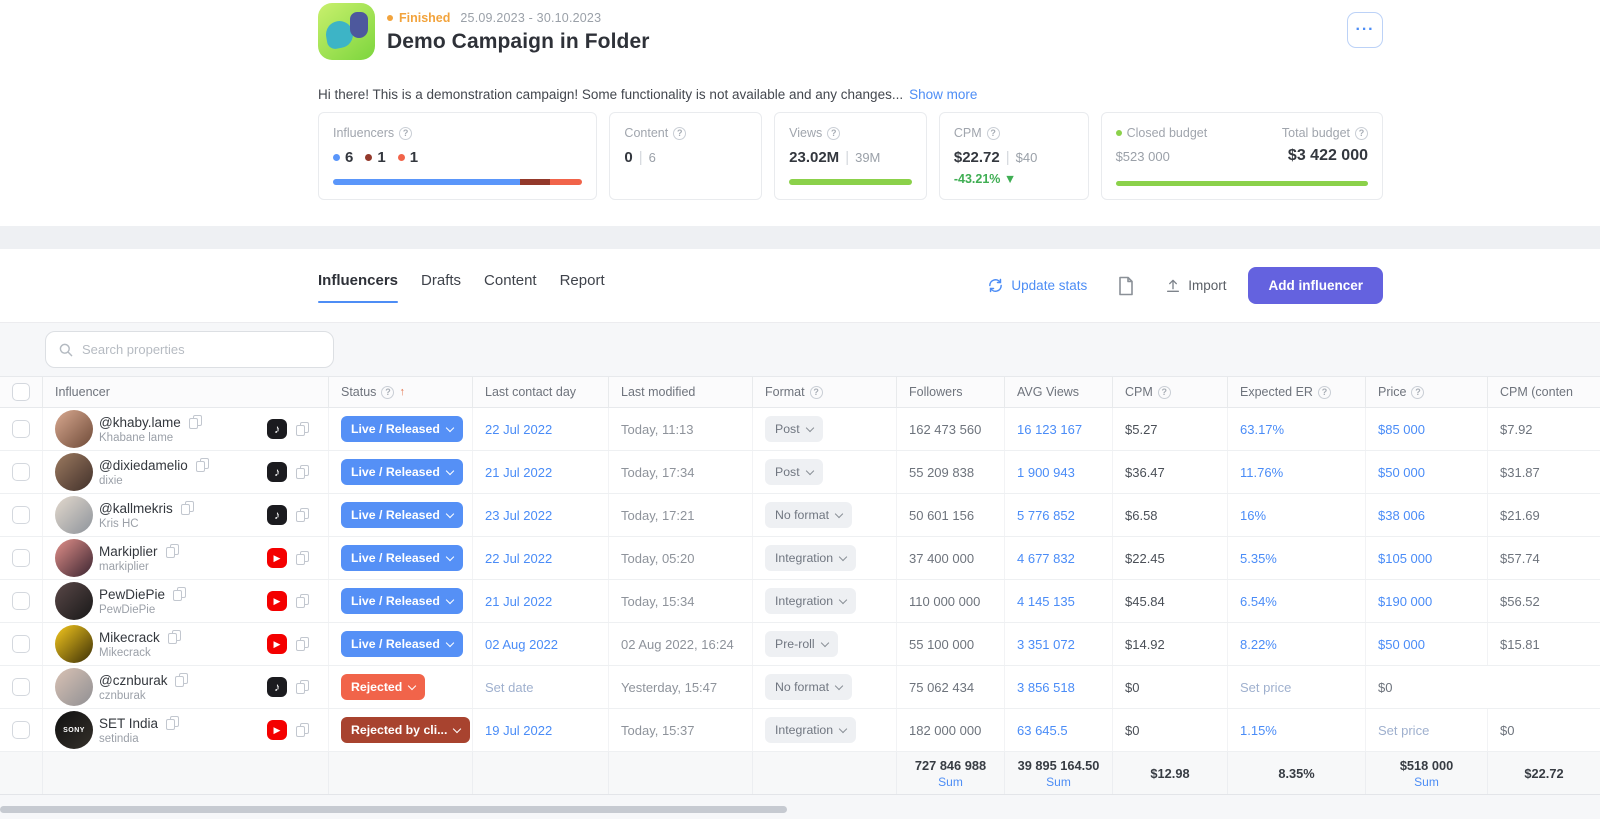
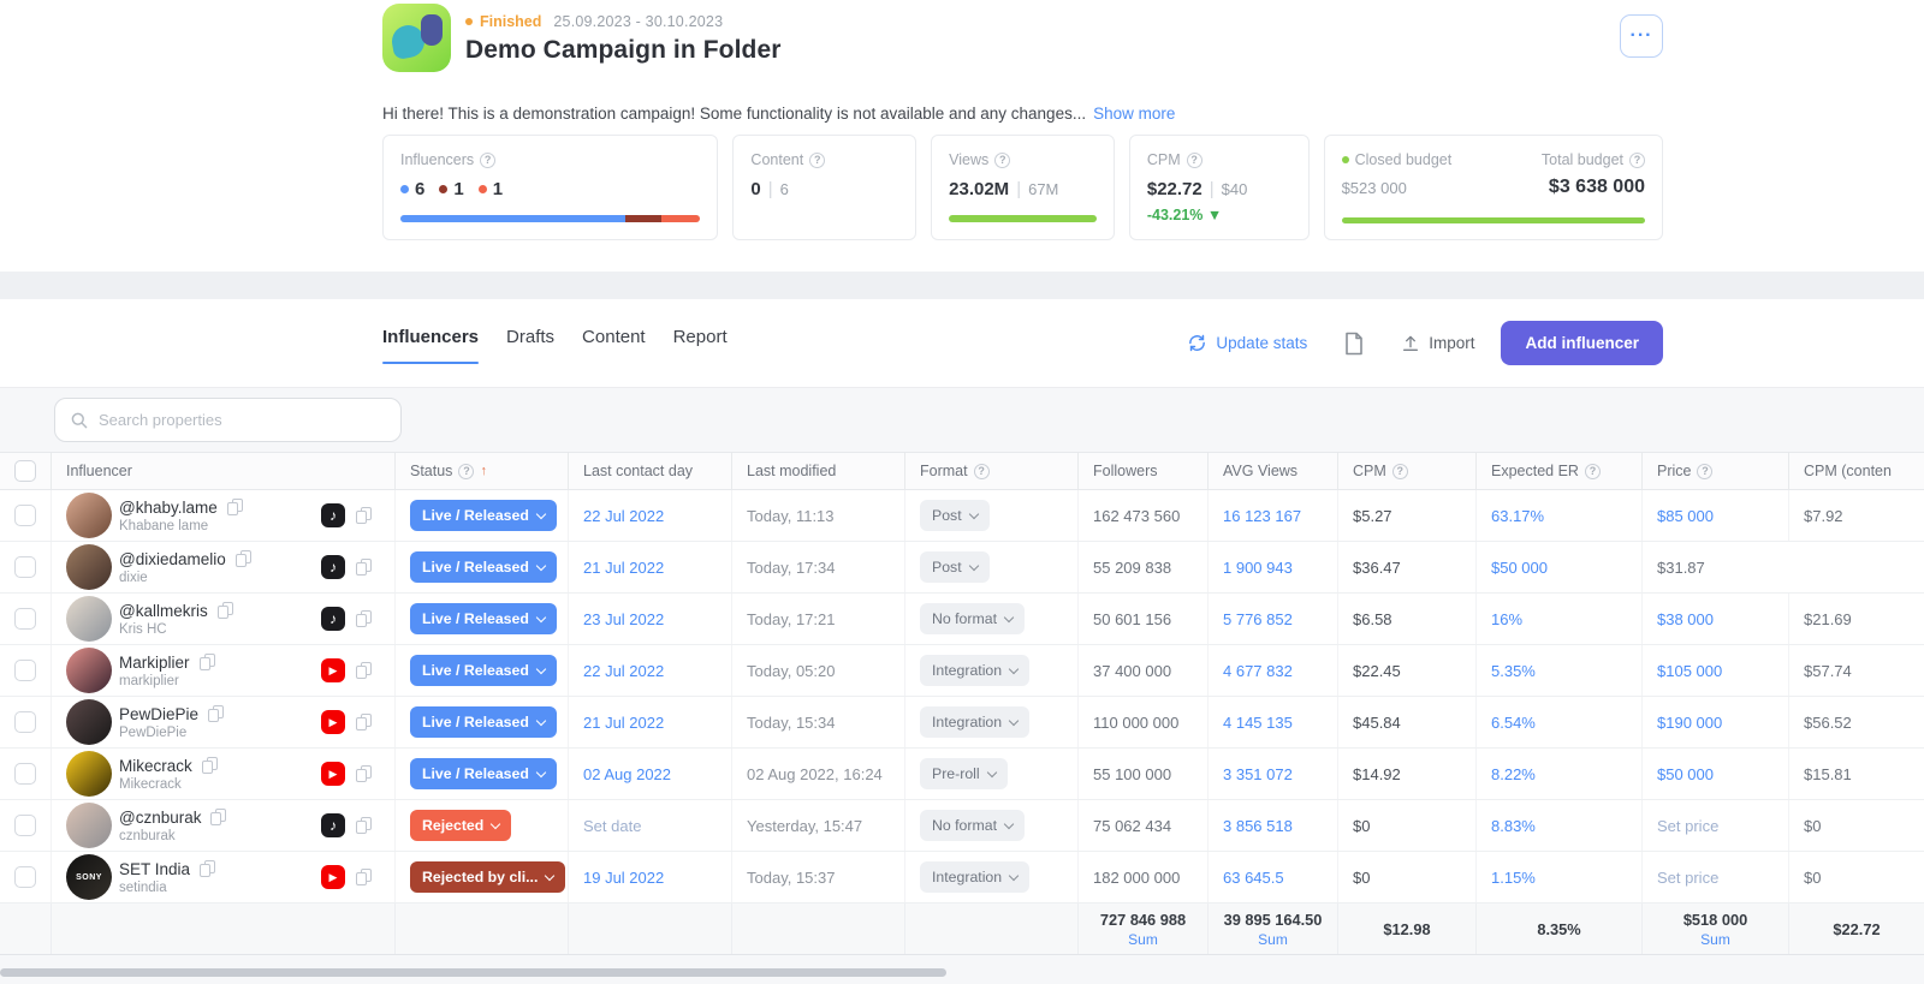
  Finished
  25.09.2023 - 30.10.2023
  Demo Campaign in Folder
  ···
  Hi there! This is a demonstration campaign! Some functionality is not available and any changes... Show more
  Influencers
  6
  1
  1
  Content
  0
  |
  6
  Views
  23.02M
  |
- 39M
+ 67M
  CPM
  $22.72
  |
  $40
  -43.21% ▼
  Closed budget
  $523 000
  Total budget
- $3 422 000
+ $3 638 000
  Influencers
  Drafts
  Content
  Report
  Update stats
  Import
  Add influencer
  Search properties
  Influencer
  Status
  ↑
  Last contact day
  Last modified
  Format
  Followers
  AVG Views
  CPM
  Expected ER
  Price
  CPM (conten
  @khaby.lame
  Khabane lame
  Live / Released
  22 Jul 2022
  Today, 11:13
  Post
  162 473 560
  16 123 167
  $5.27
  63.17%
  $85 000
  $7.92
  @dixiedamelio
  dixie
  Live / Released
  21 Jul 2022
  Today, 17:34
  Post
  55 209 838
  1 900 943
  $36.47
- 11.76%
  $50 000
  $31.87
  @kallmekris
  Kris HC
  Live / Released
  23 Jul 2022
  Today, 17:21
  No format
  50 601 156
  5 776 852
  $6.58
  16%
- $38 006
+ $38 000
  $21.69
  Markiplier
  markiplier
  Live / Released
  22 Jul 2022
  Today, 05:20
  Integration
  37 400 000
  4 677 832
  $22.45
  5.35%
  $105 000
  $57.74
  PewDiePie
  PewDiePie
  Live / Released
  21 Jul 2022
  Today, 15:34
  Integration
  110 000 000
  4 145 135
  $45.84
  6.54%
  $190 000
  $56.52
  Mikecrack
  Mikecrack
  Live / Released
  02 Aug 2022
  02 Aug 2022, 16:24
  Pre-roll
  55 100 000
  3 351 072
  $14.92
  8.22%
  $50 000
  $15.81
  @cznburak
  cznburak
  Rejected
  Set date
  Yesterday, 15:47
  No format
  75 062 434
  3 856 518
  $0
+ 8.83%
  Set price
  $0
  SET India
  setindia
  Rejected by cli...
  19 Jul 2022
  Today, 15:37
  Integration
  182 000 000
  63 645.5
  $0
  1.15%
  Set price
  $0
  727 846 988
  Sum
  39 895 164.50
  Sum
  $12.98
  8.35%
  $518 000
  Sum
  $22.72
